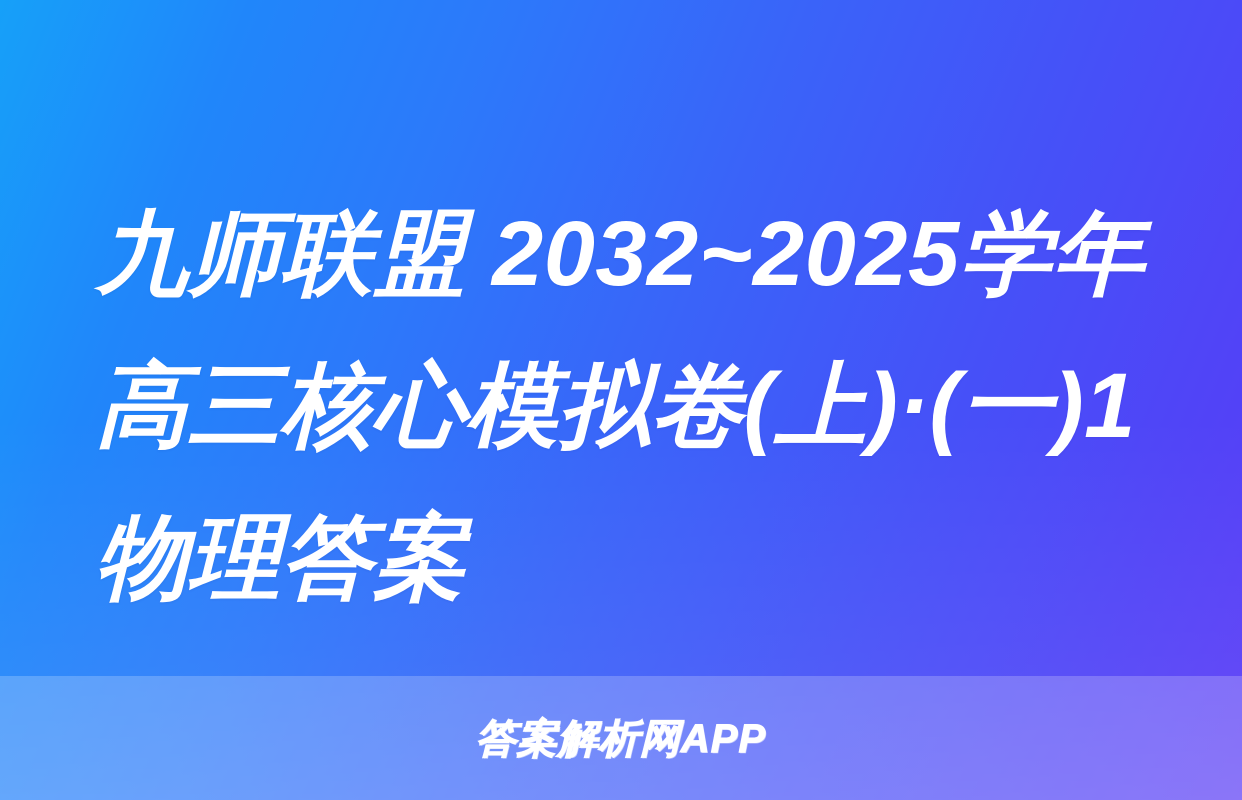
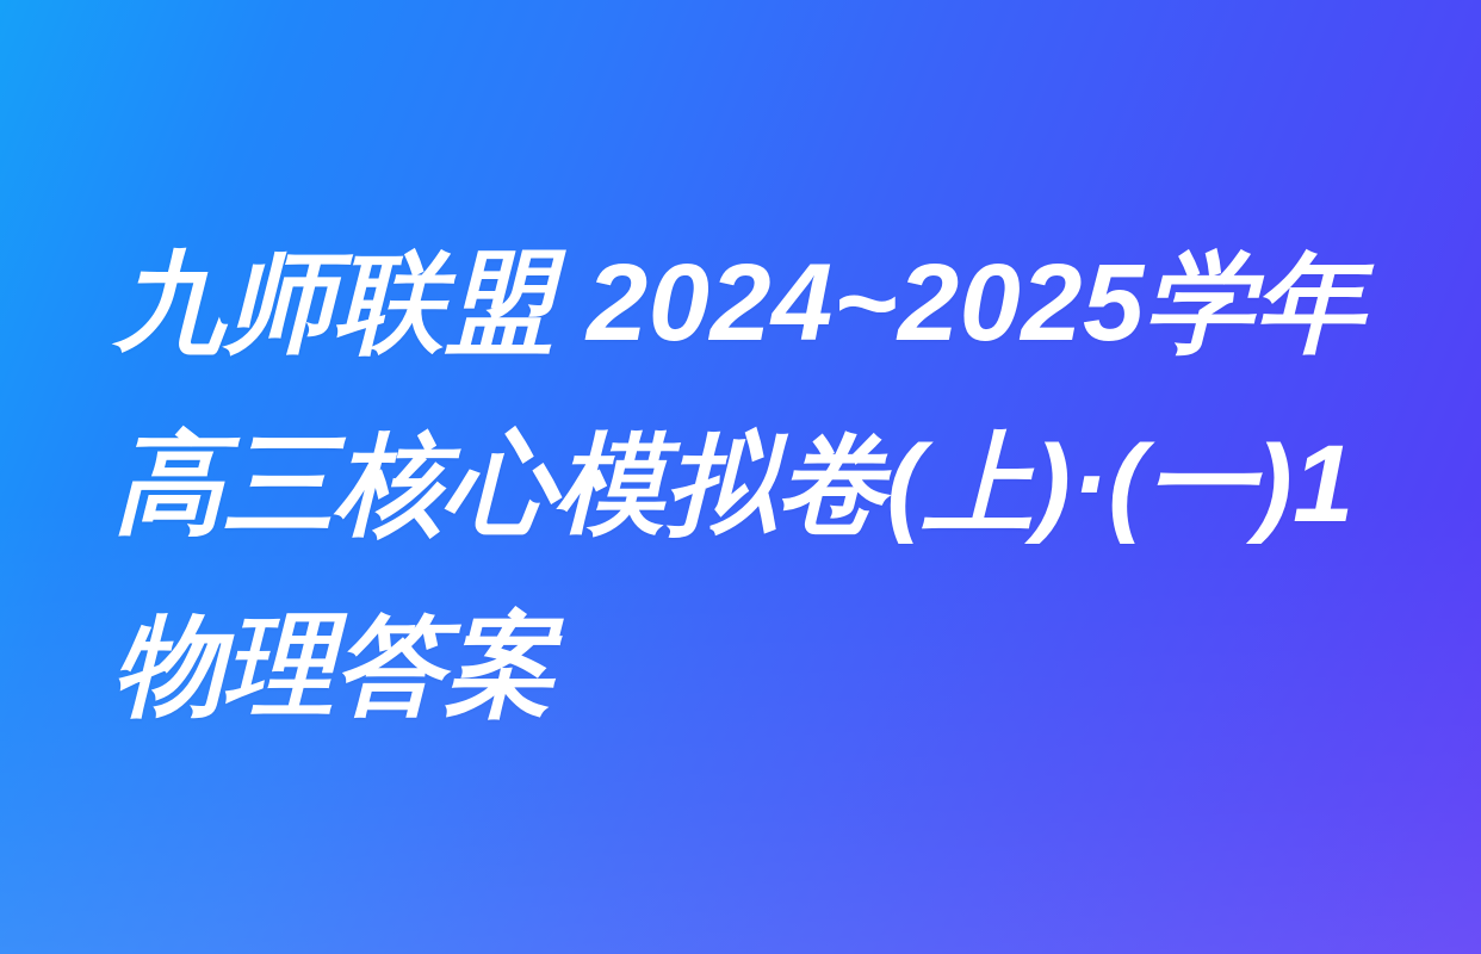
- 九师联盟 2032~2025学年高三核心模拟卷(上)·(一)1物理答案
+ 九师联盟 2024~2025学年高三核心模拟卷(上)·(一)1物理答案
- 答案解析网APP
